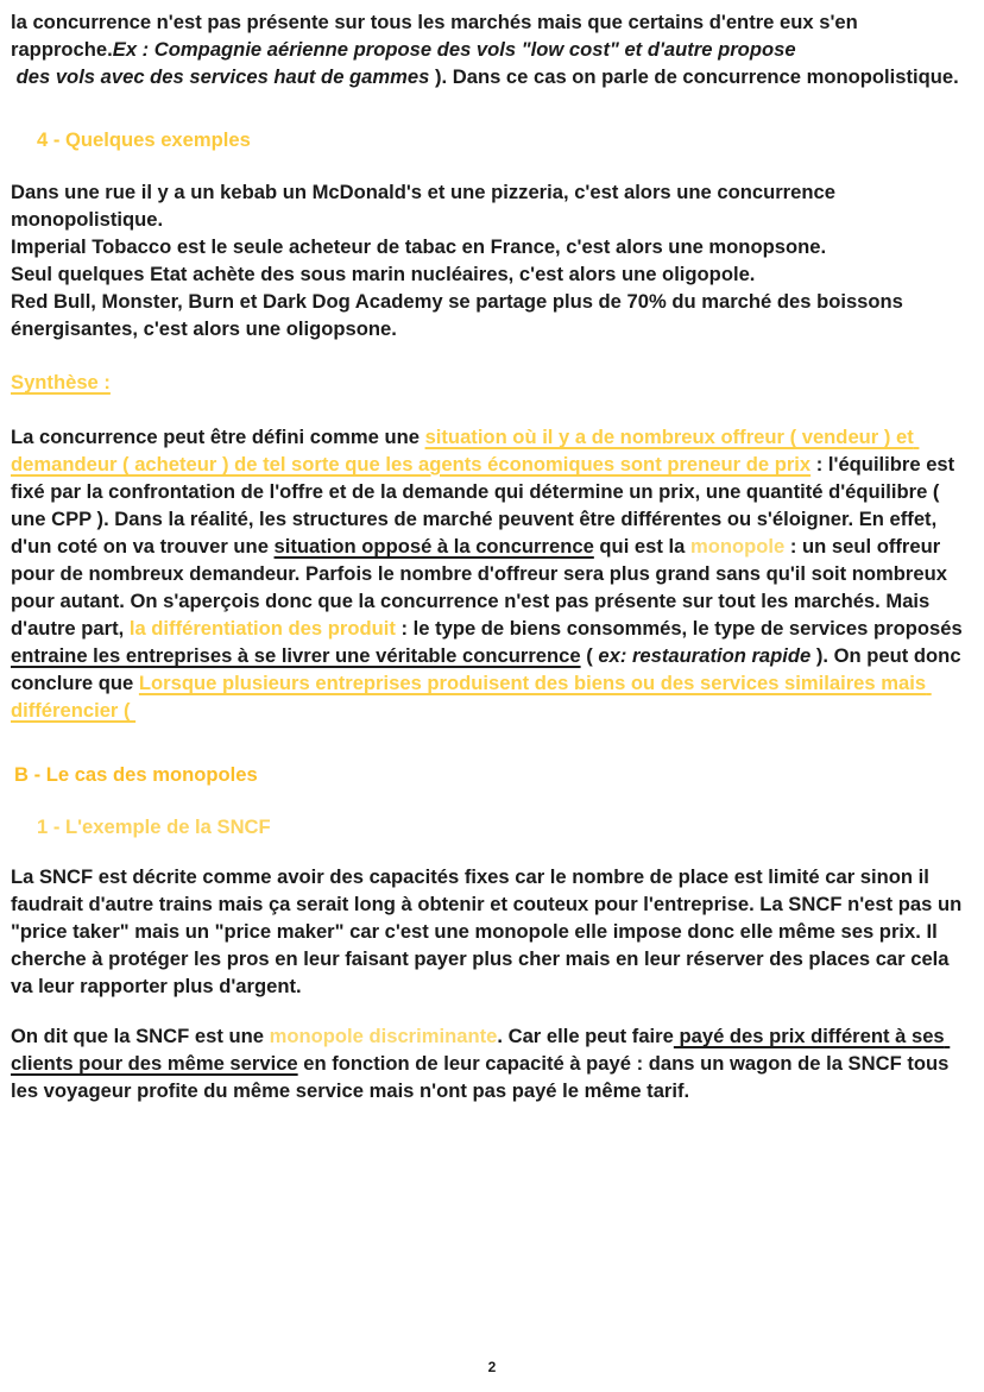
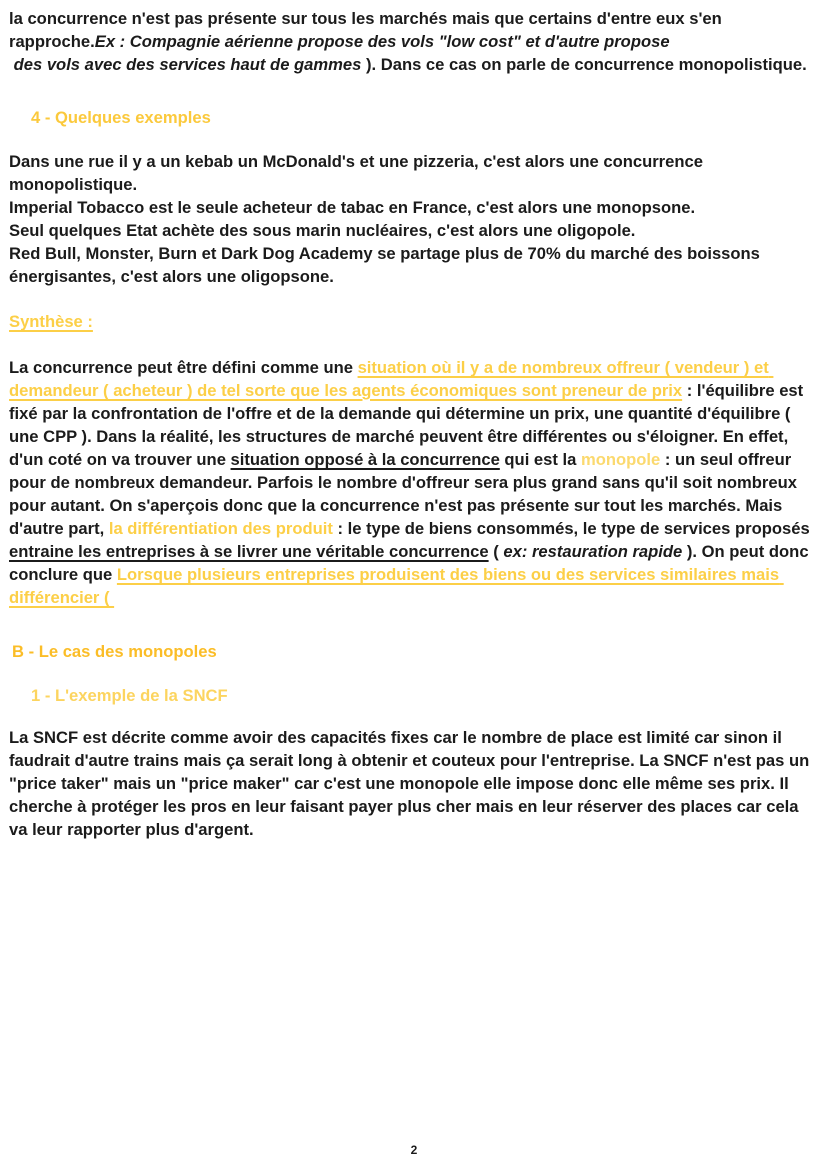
  la concurrence n'est pas présente sur tous les marchés mais que certains d'entre eux s'en rapproche.Ex : Compagnie aérienne propose des vols "low cost" et d'autre propose
  des vols avec des services haut de gammes ). Dans ce cas on parle de concurrence monopolistique.
  4 - Quelques exemples
  Dans une rue il y a un kebab un McDonald's et une pizzeria, c'est alors une concurrence monopolistique.
  Imperial Tobacco est le seule acheteur de tabac en France, c'est alors une monopsone.
  Seul quelques Etat achète des sous marin nucléaires, c'est alors une oligopole.
  Red Bull, Monster, Burn et Dark Dog Academy se partage plus de 70% du marché des boissons énergisantes, c'est alors une oligopsone.
  Synthèse :
  La concurrence peut être défini comme une situation où il y a de nombreux offreur ( vendeur ) et demandeur ( acheteur ) de tel sorte que les agents économiques sont preneur de prix : l'équilibre est fixé par la confrontation de l'offre et de la demande qui détermine un prix, une quantité d'équilibre ( une CPP ). Dans la réalité, les structures de marché peuvent être différentes ou s'éloigner. En effet, d'un coté on va trouver une situation opposé à la concurrence qui est la monopole : un seul offreur pour de nombreux demandeur. Parfois le nombre d'offreur sera plus grand sans qu'il soit nombreux pour autant. On s'aperçois donc que la concurrence n'est pas présente sur tout les marchés. Mais d'autre part, la différentiation des produit : le type de biens consommés, le type de services proposés entraine les entreprises à se livrer une véritable concurrence ( ex: restauration rapide ). On peut donc conclure que Lorsque plusieurs entreprises produisent des biens ou des services similaires mais différencier (
  B - Le cas des monopoles
  1 - L'exemple de la SNCF
  La SNCF est décrite comme avoir des capacités fixes car le nombre de place est limité car sinon il faudrait d'autre trains mais ça serait long à obtenir et couteux pour l'entreprise. La SNCF n'est pas un "price taker" mais un "price maker" car c'est une monopole elle impose donc elle même ses prix. Il cherche à protéger les pros en leur faisant payer plus cher mais en leur réserver des places car cela va leur rapporter plus d'argent.
- On dit que la SNCF est une monopole discriminante. Car elle peut faire payé des prix différent à ses clients pour des même service en fonction de leur capacité à payé : dans un wagon de la SNCF tous les voyageur profite du même service mais n'ont pas payé le même tarif.
  2
